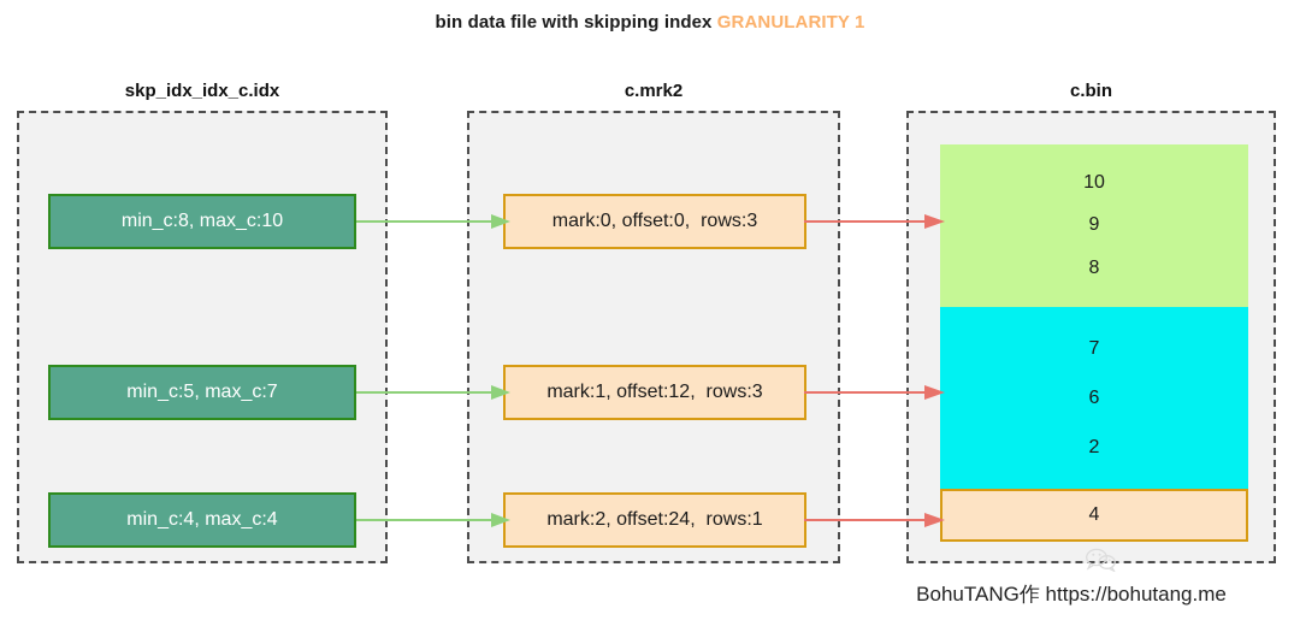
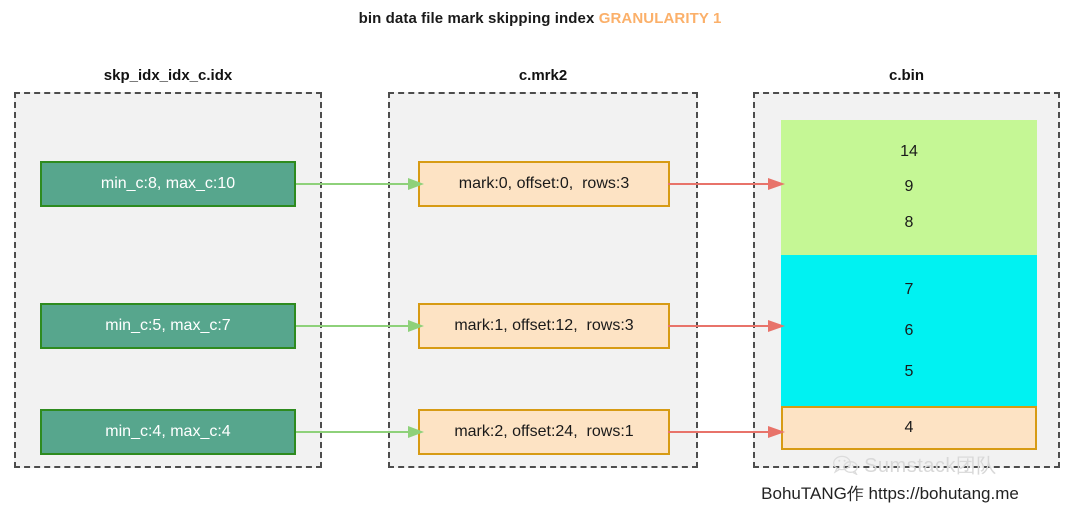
- bin data file with skipping index GRANULARITY 1
+ bin data file mark skipping index GRANULARITY 1
  skp_idx_idx_c.idx
  c.mrk2
  c.bin
  min_c:8, max_c:10
  min_c:5, max_c:7
  min_c:4, max_c:4
  mark:0, offset:0, rows:3
  mark:1, offset:12, rows:3
  mark:2, offset:24, rows:1
- 10
+ 14
  9
  8
  7
  6
- 2
+ 5
  4
+ Sumstack团队
  BohuTANG作 https://bohutang.me
